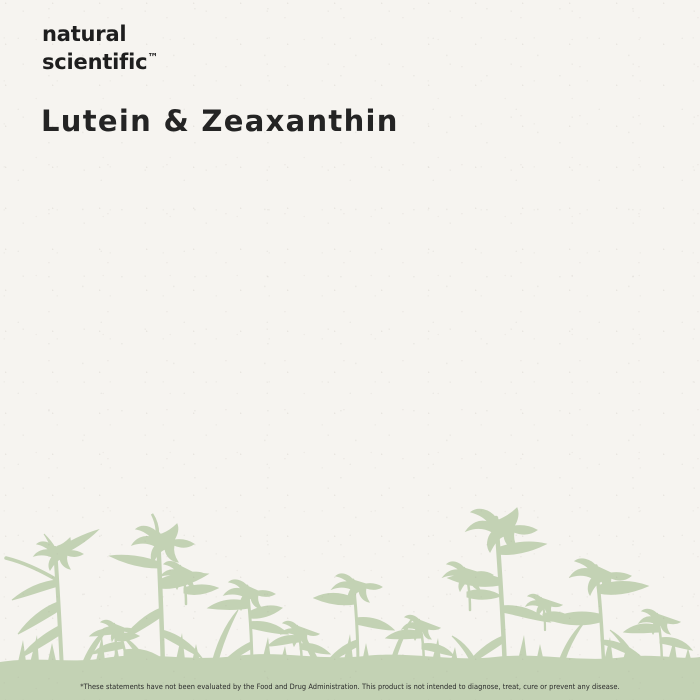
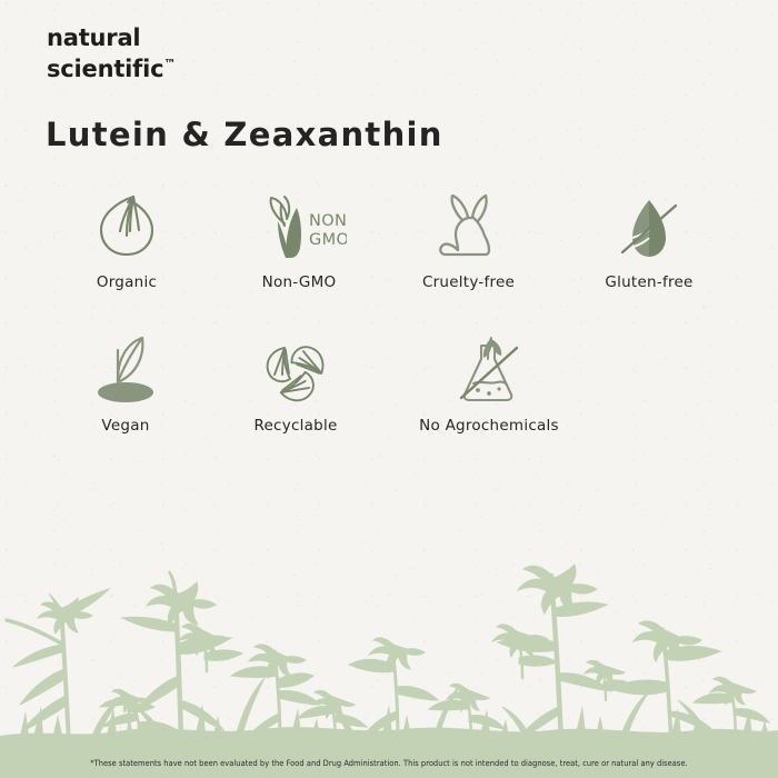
  natural
  scientific™
  Lutein & Zeaxanthin
+ Organic
+ NON
+ GMO
+ Non-GMO
+ Cruelty-free
+ Gluten-free
+ Vegan
+ Recyclable
+ No Agrochemicals
- *These statements have not been evaluated by the Food and Drug Administration. This product is not intended to diagnose, treat, cure or prevent any disease.
+ *These statements have not been evaluated by the Food and Drug Administration. This product is not intended to diagnose, treat, cure or natural any disease.
